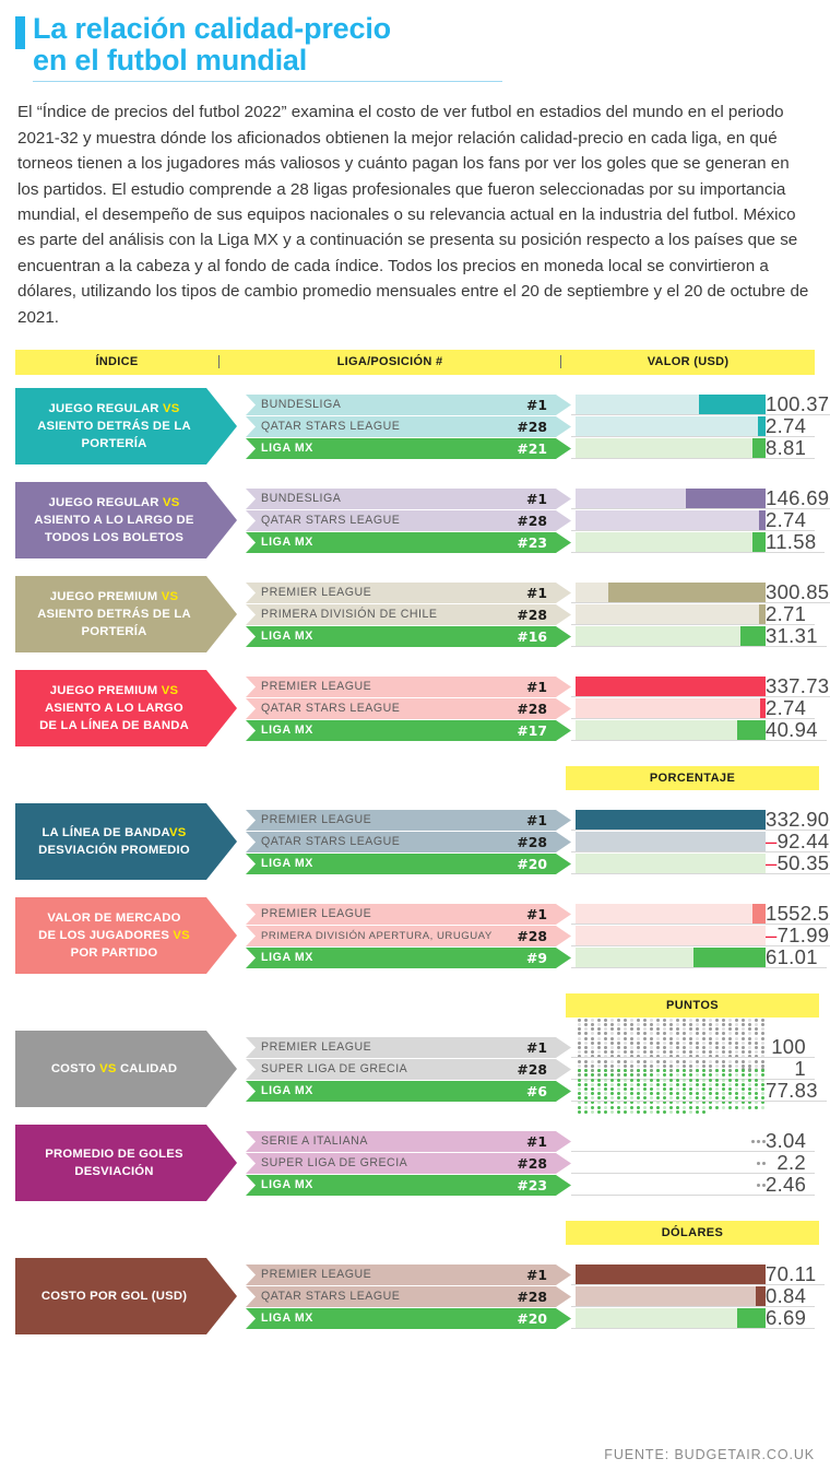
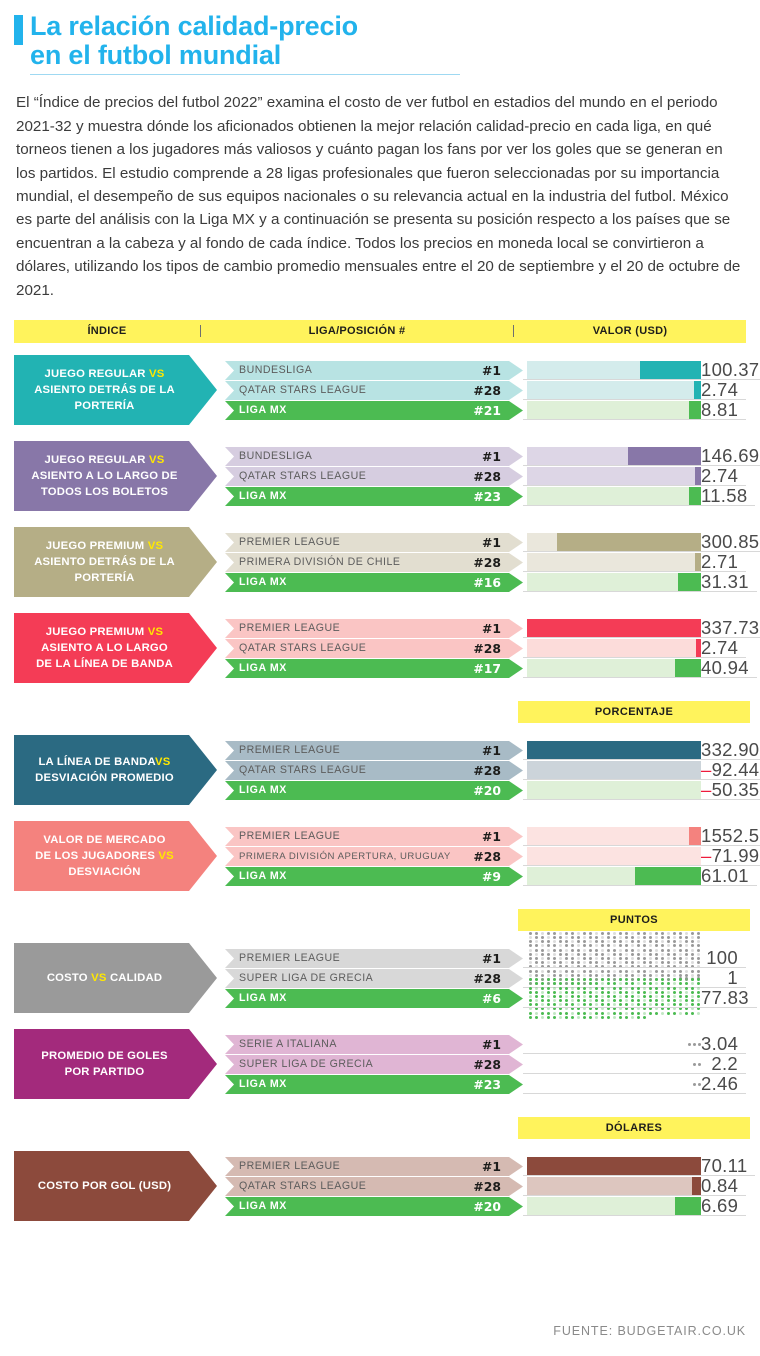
  La relación calidad-precio
  en el futbol mundial
  El “Índice de precios del futbol 2022” examina el costo de ver futbol en estadios del mundo en el periodo 2021-32 y muestra dónde los aficionados obtienen la mejor relación calidad-precio en cada liga, en qué torneos tienen a los jugadores más valiosos y cuánto pagan los fans por ver los goles que se generan en los partidos. El estudio comprende a 28 ligas profesionales que fueron seleccionadas por su importancia mundial, el desempeño de sus equipos nacionales o su relevancia actual en la industria del futbol. México es parte del análisis con la Liga MX y a continuación se presenta su posición respecto a los países que se encuentran a la cabeza y al fondo de cada índice. Todos los precios en moneda local se convirtieron a dólares, utilizando los tipos de cambio promedio mensuales entre el 20 de septiembre y el 20 de octubre de 2021.
  ÍNDICE
  LIGA/POSICIÓN #
  VALOR (USD)
  JUEGO REGULAR VS
  ASIENTO DETRÁS DE LA
  PORTERÍA
  BUNDESLIGA
  #1
  100.37
  QATAR STARS LEAGUE
  #28
  2.74
  LIGA MX
  #21
  8.81
  JUEGO REGULAR VS
  ASIENTO A LO LARGO DE
  TODOS LOS BOLETOS
  BUNDESLIGA
  #1
  146.69
  QATAR STARS LEAGUE
  #28
  2.74
  LIGA MX
  #23
  11.58
  JUEGO PREMIUM VS
  ASIENTO DETRÁS DE LA
  PORTERÍA
  PREMIER LEAGUE
  #1
  300.85
  PRIMERA DIVISIÓN DE CHILE
  #28
  2.71
  LIGA MX
  #16
  31.31
  JUEGO PREMIUM VS
  ASIENTO A LO LARGO
  DE LA LÍNEA DE BANDA
  PREMIER LEAGUE
  #1
  337.73
  QATAR STARS LEAGUE
  #28
  2.74
  LIGA MX
  #17
  40.94
  PORCENTAJE
  LA LÍNEA DE BANDAVS
  DESVIACIÓN PROMEDIO
  PREMIER LEAGUE
  #1
  332.90
  QATAR STARS LEAGUE
  #28
  –92.44
  LIGA MX
  #20
  –50.35
  VALOR DE MERCADO
  DE LOS JUGADORES VS
- POR PARTIDO
+ DESVIACIÓN
  PREMIER LEAGUE
  #1
  1552.5
  PRIMERA DIVISIÓN APERTURA, URUGUAY
  #28
  –71.99
  LIGA MX
  #9
  61.01
  PUNTOS
  COSTO VS CALIDAD
  PREMIER LEAGUE
  #1
  100
  SUPER LIGA DE GRECIA
  #28
  1
  LIGA MX
  #6
  77.83
  PROMEDIO DE GOLES
- DESVIACIÓN
+ POR PARTIDO
  SERIE A ITALIANA
  #1
  3.04
  SUPER LIGA DE GRECIA
  #28
  2.2
  LIGA MX
  #23
  2.46
  DÓLARES
  COSTO POR GOL (USD)
  PREMIER LEAGUE
  #1
  70.11
  QATAR STARS LEAGUE
  #28
  0.84
  LIGA MX
  #20
  6.69
  FUENTE: BUDGETAIR.CO.UK
